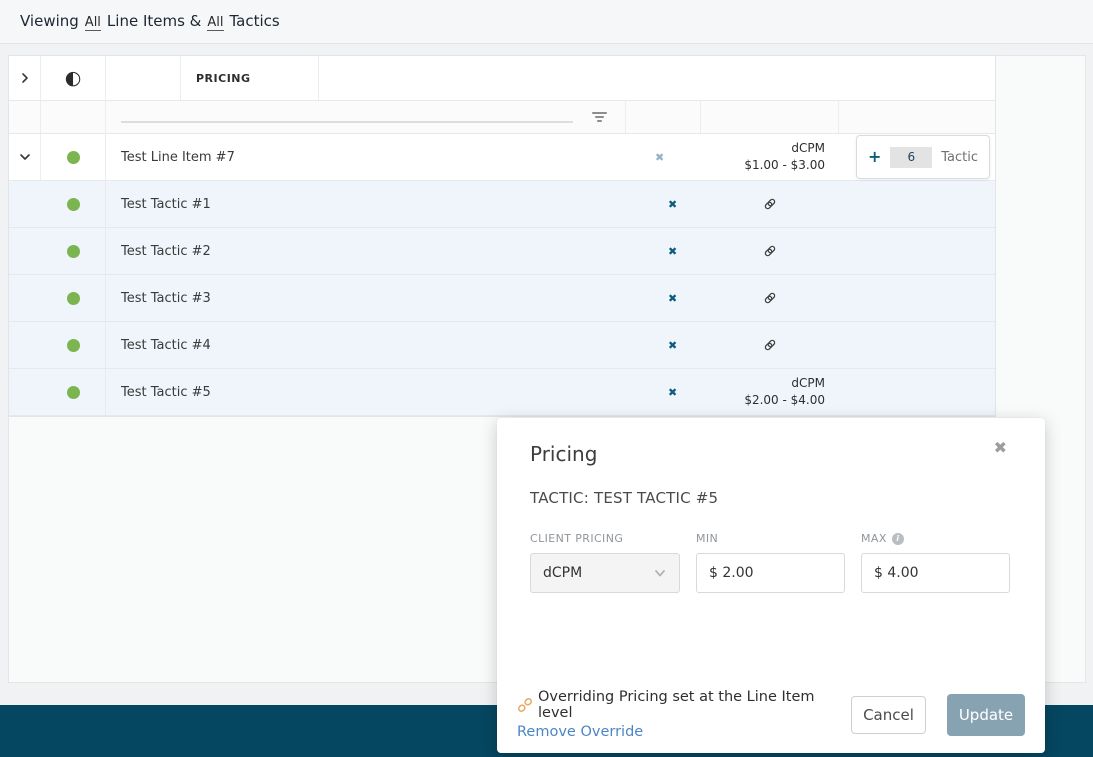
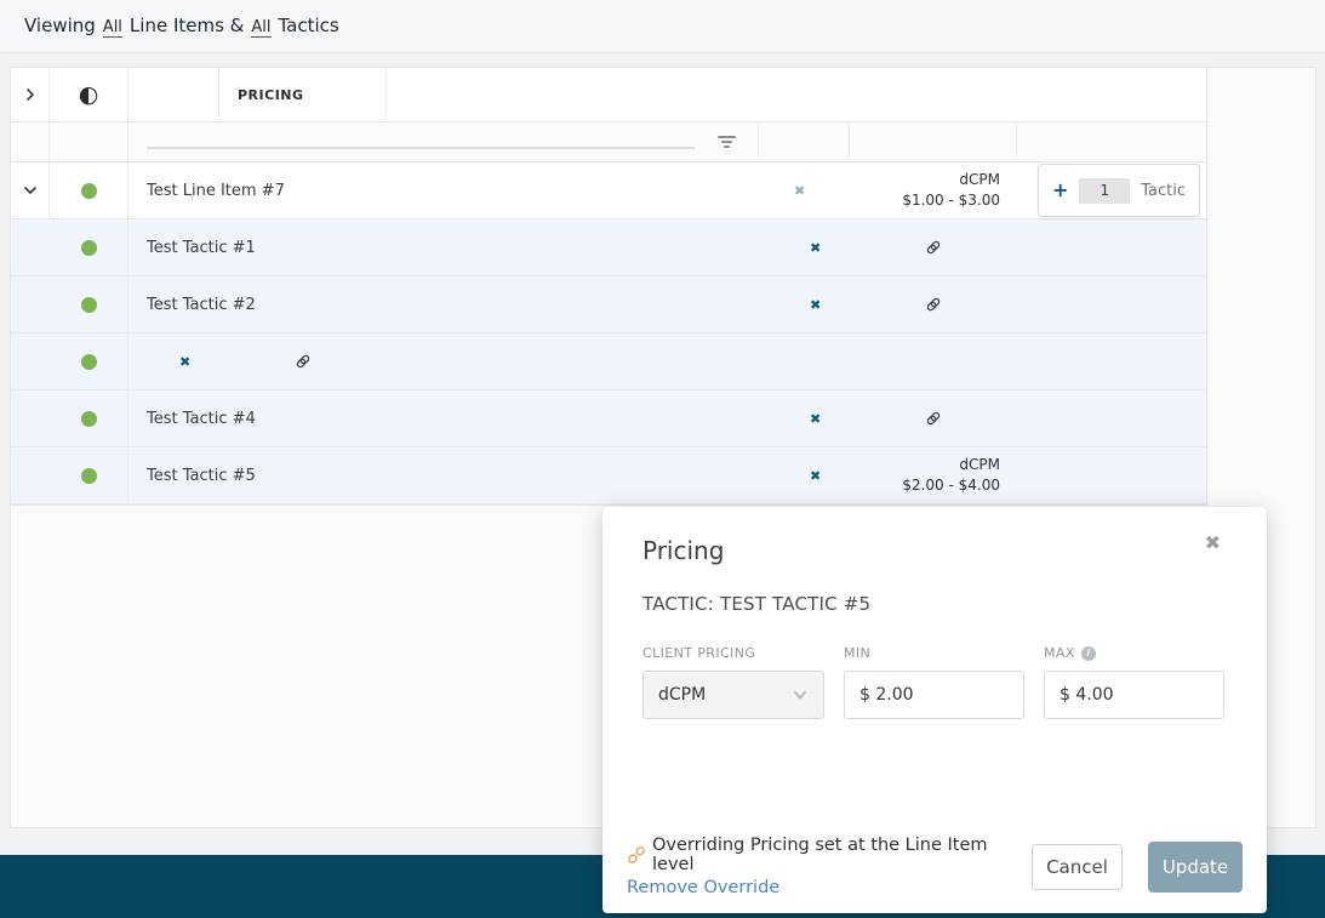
  Viewing
  All
  Line Items &
  All
  Tactics
  ◐
  PRICING
  Test Line Item #7
  ✖
  dCPM
  $1.00 - $3.00
  +
- 6
+ 1
  Tactic
  Test Tactic #1
  ✖
  Test Tactic #2
  ✖
- Test Tactic #3
  ✖
  Test Tactic #4
  ✖
  Test Tactic #5
  ✖
  dCPM
  $2.00 - $4.00
  Pricing
  ✖
  TACTIC: TEST TACTIC #5
  CLIENT PRICING
  dCPM
  MIN
  $ 2.00
  MAX
  i
  $ 4.00
  Overriding Pricing set at the Line Item level
  Remove Override
  Cancel
  Update
